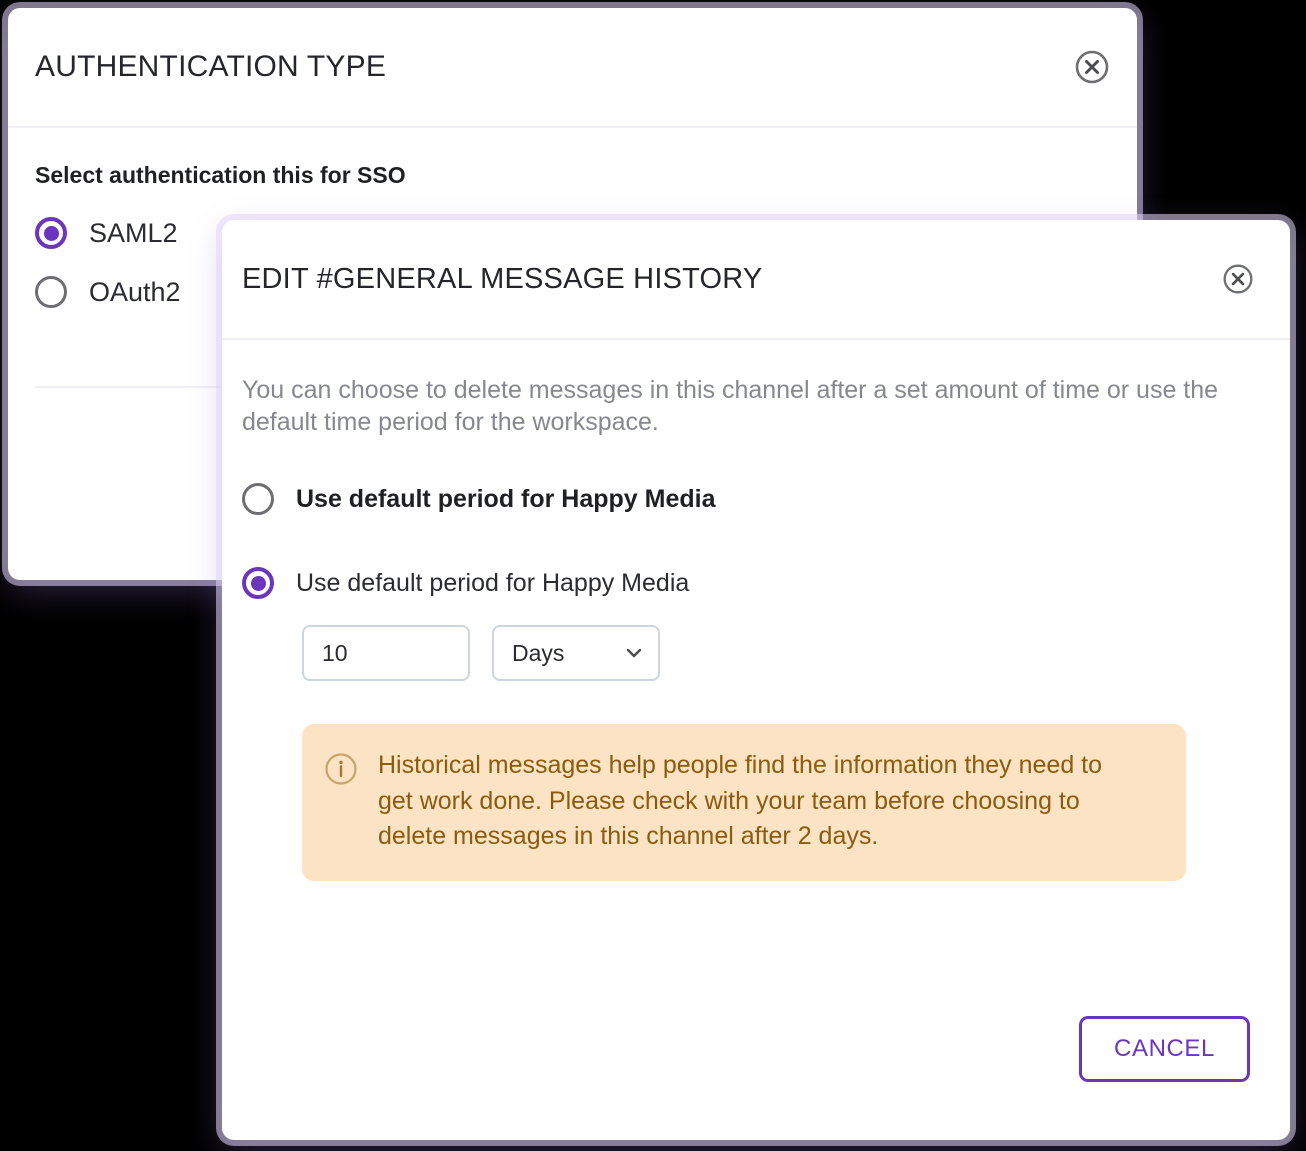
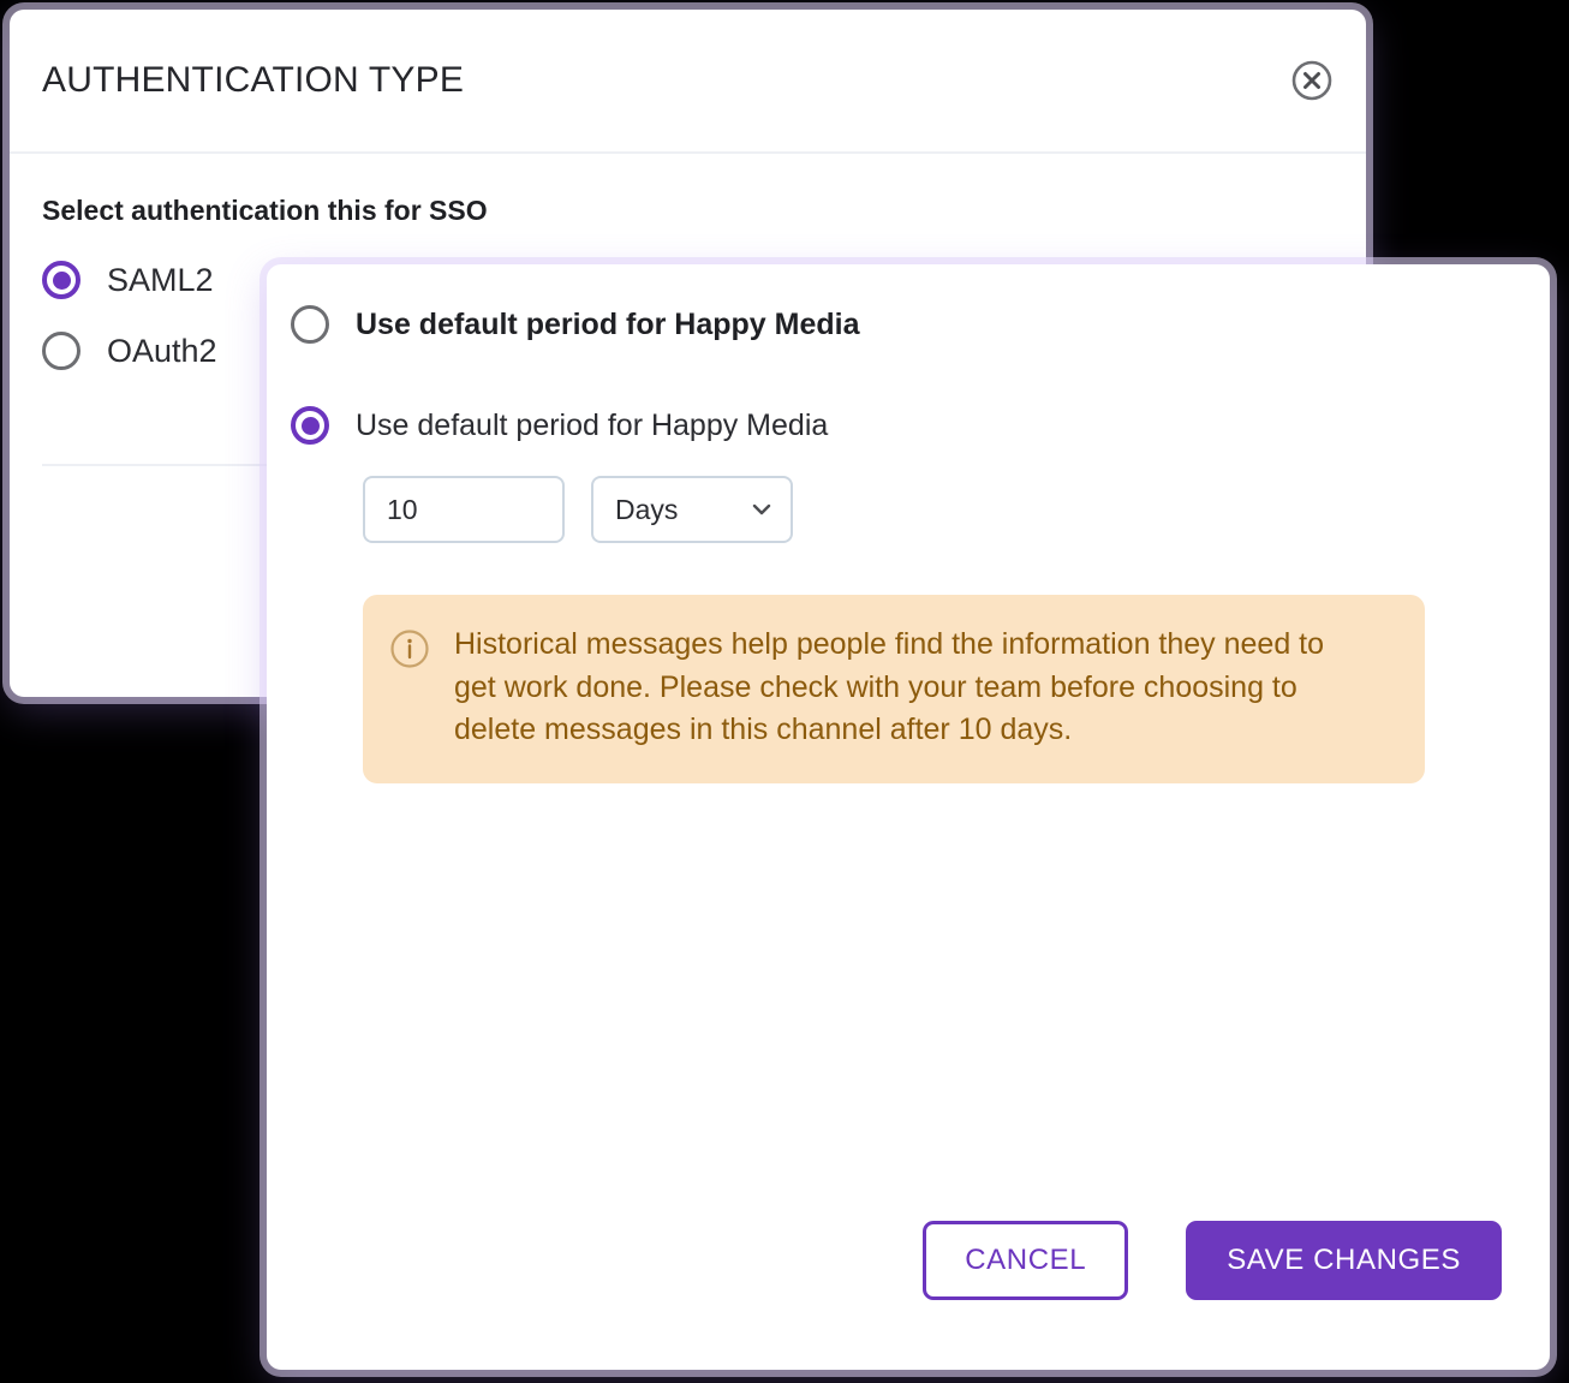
  AUTHENTICATION TYPE
  Select authentication this for SSO
  SAML2
  OAuth2
- EDIT #GENERAL MESSAGE HISTORY
- You can choose to delete messages in this channel after a set amount of time or use the default time period for the workspace.
  Use default period for Happy Media
  Use default period for Happy Media
  10
  Days
- Historical messages help people find the information they need to get work done. Please check with your team before choosing to delete messages in this channel after 2 days.
+ Historical messages help people find the information they need to get work done. Please check with your team before choosing to delete messages in this channel after 10 days.
  CANCEL
+ SAVE CHANGES
